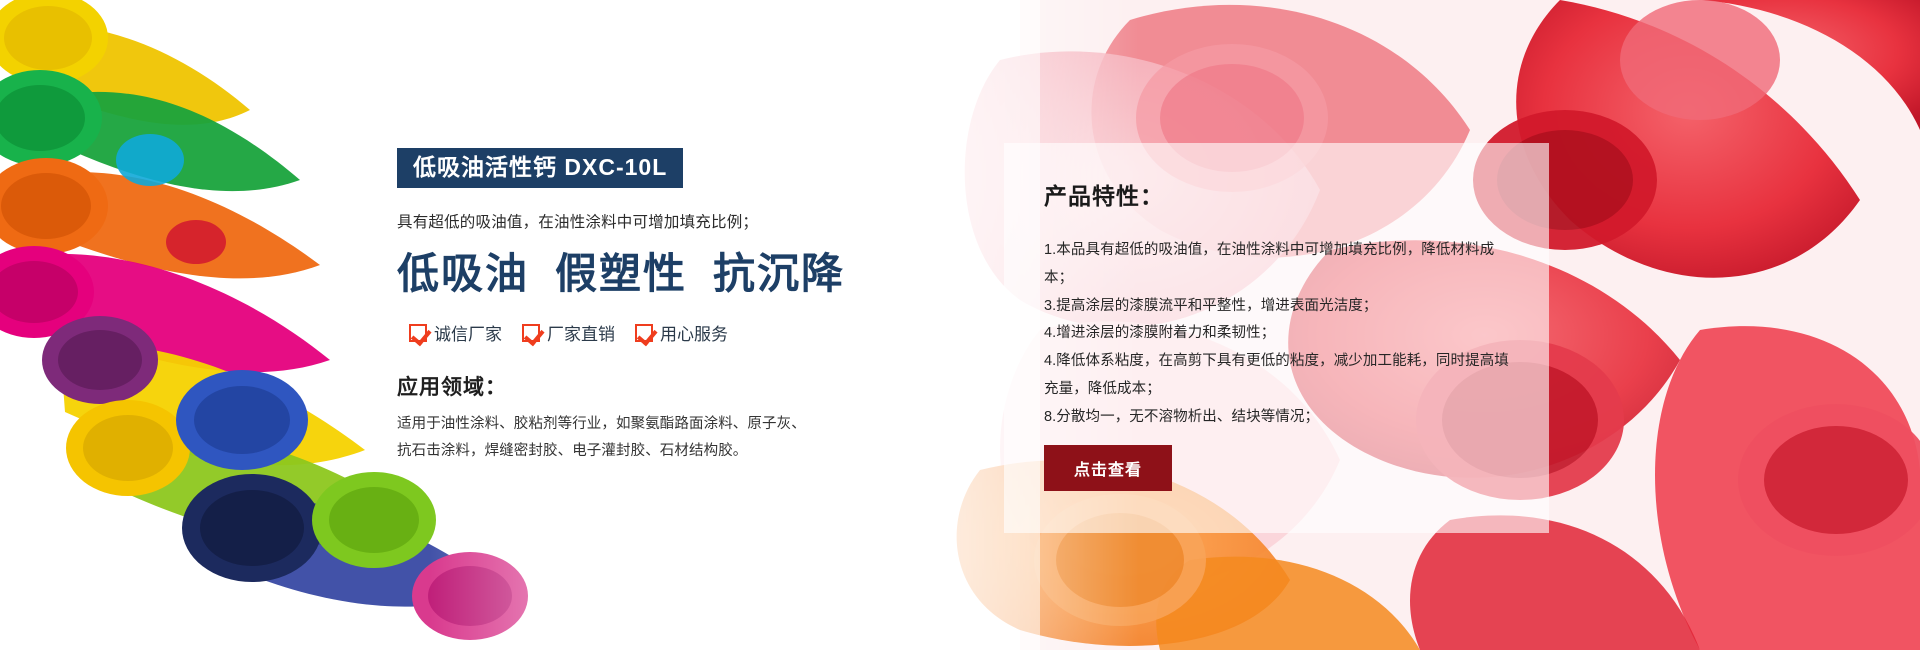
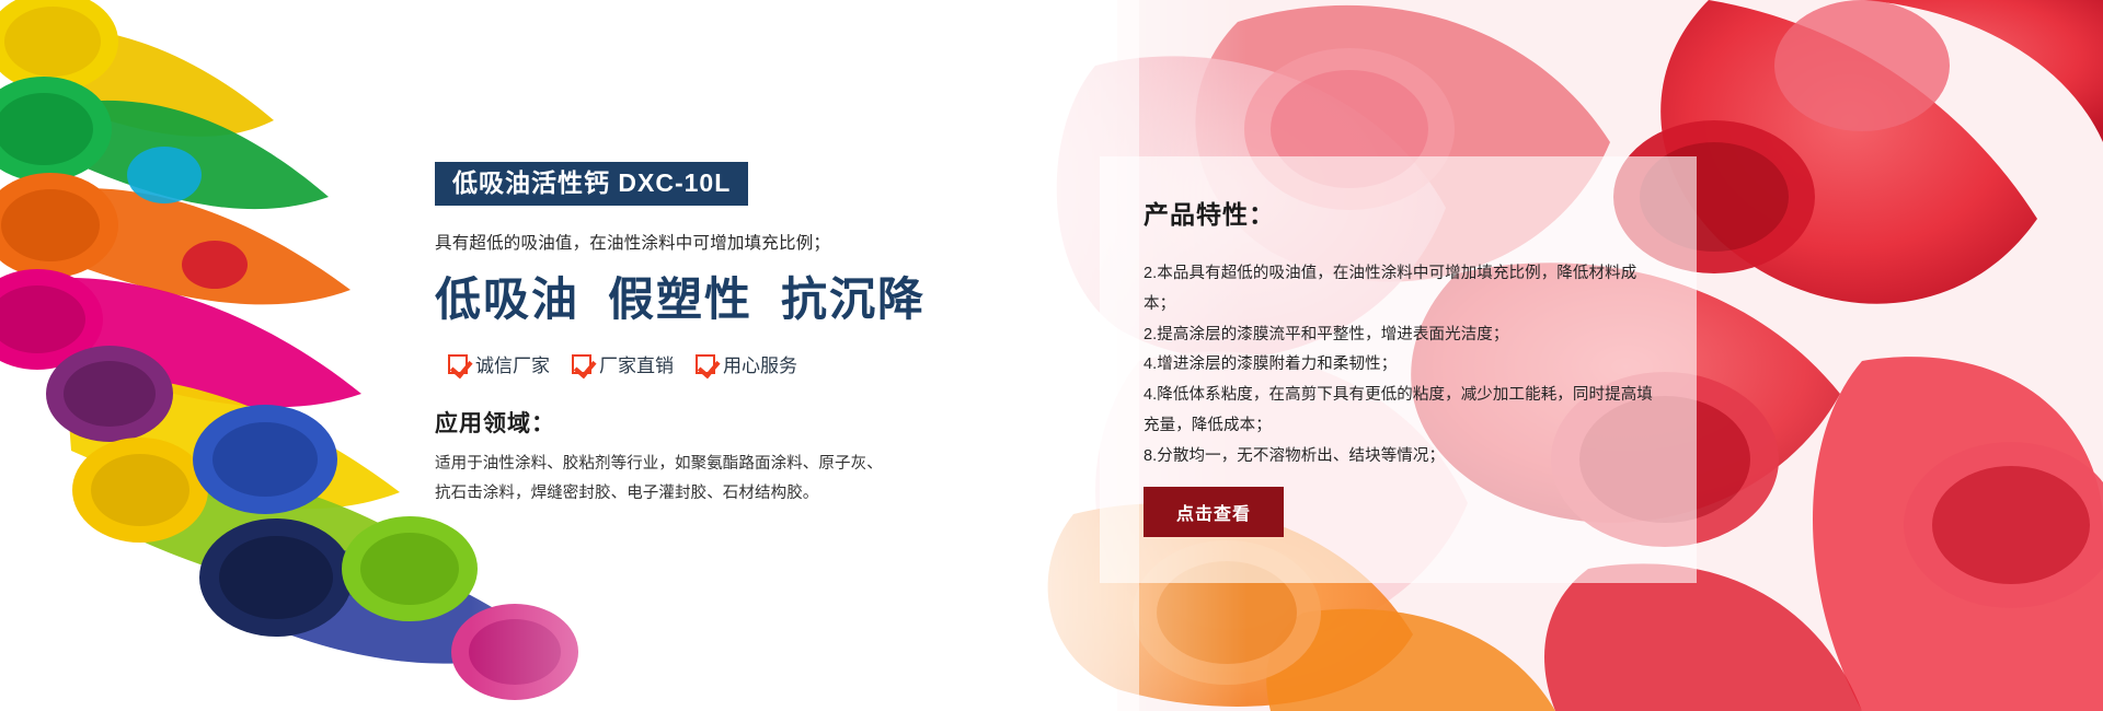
  低吸油活性钙 DXC-10L
  具有超低的吸油值，在油性涂料中可增加填充比例；
  低吸油 假塑性 抗沉降
  诚信厂家
  厂家直销
  用心服务
  应用领域：
  适用于油性涂料、胶粘剂等行业，如聚氨酯路面涂料、原子灰、抗石击涂料，焊缝密封胶、电子灌封胶、石材结构胶。
  产品特性：
- 1.本品具有超低的吸油值，在油性涂料中可增加填充比例，降低材料成本；
+ 2.本品具有超低的吸油值，在油性涂料中可增加填充比例，降低材料成本；
- 3.提高涂层的漆膜流平和平整性，增进表面光洁度；
+ 2.提高涂层的漆膜流平和平整性，增进表面光洁度；
  4.增进涂层的漆膜附着力和柔韧性；
  4.降低体系粘度，在高剪下具有更低的粘度，减少加工能耗，同时提高填充量，降低成本；
  8.分散均一，无不溶物析出、结块等情况；
  点击查看
